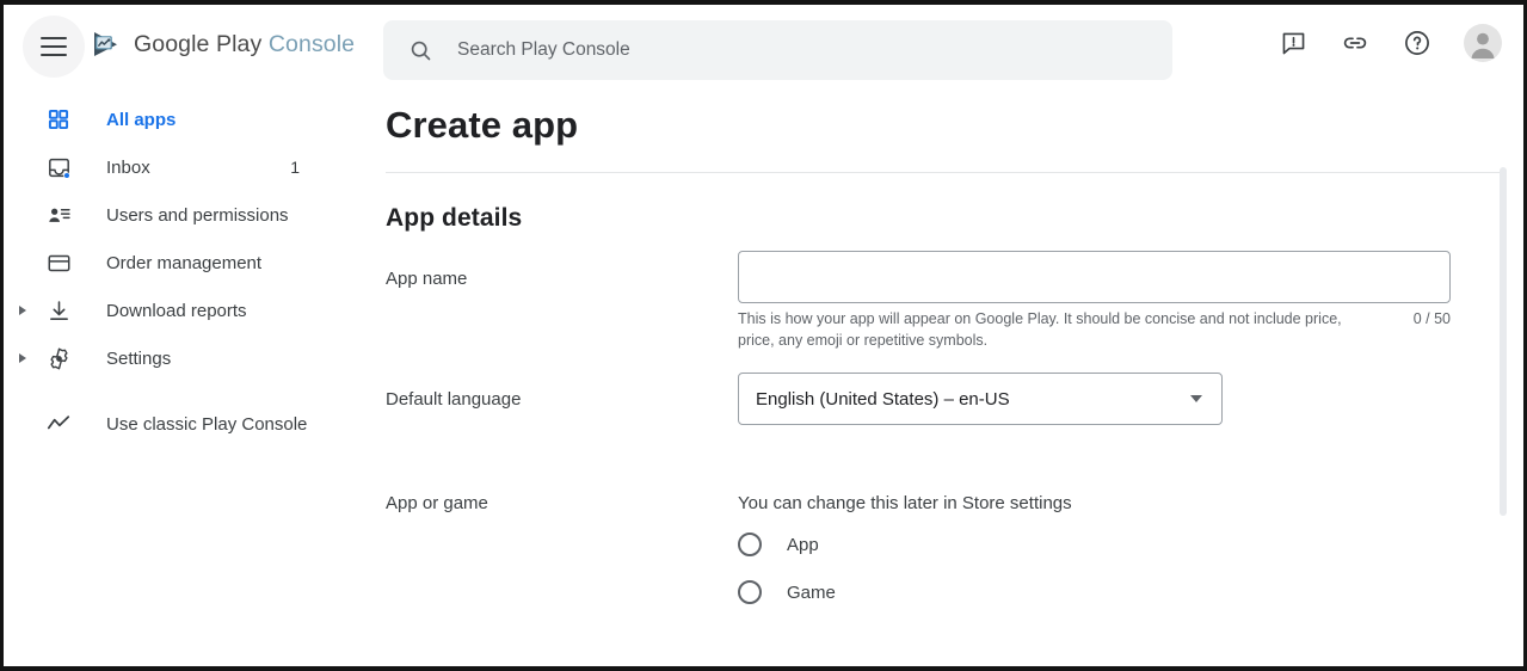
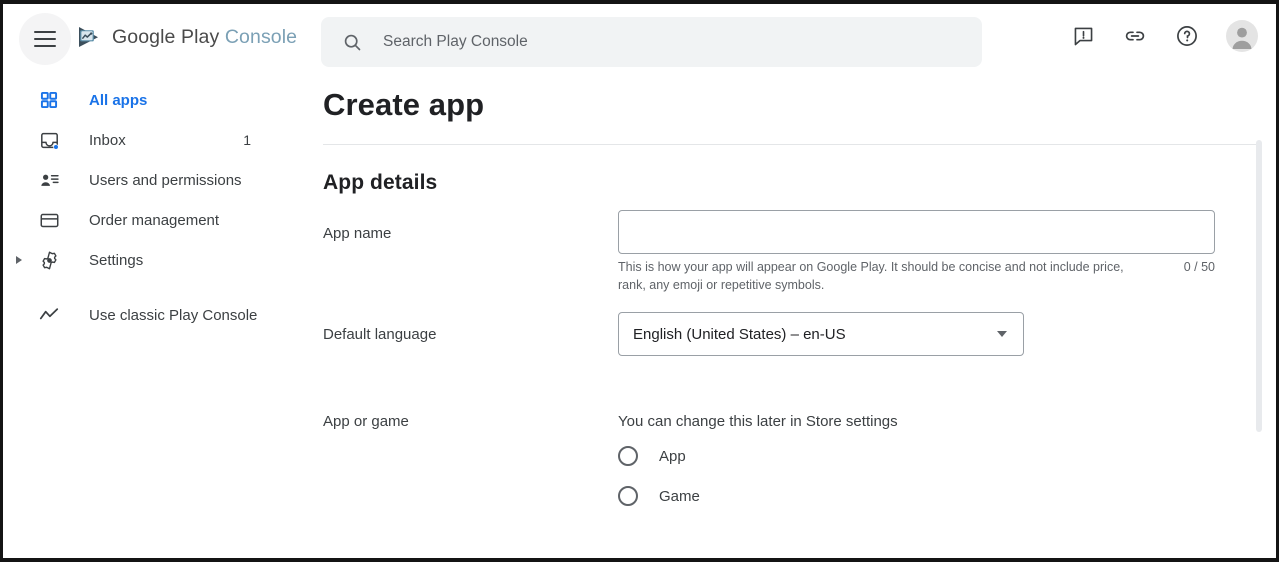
  Google Play Console
  Search Play Console
  All apps
  Inbox
  1
  Users and permissions
  Order management
- Download reports
  Settings
  Use classic Play Console
  Create app
  App details
  App name
- This is how your app will appear on Google Play. It should be concise and not include price, price, any emoji or repetitive symbols.
+ This is how your app will appear on Google Play. It should be concise and not include price, rank, any emoji or repetitive symbols.
  0 / 50
  Default language
  English (United States) – en-US
  App or game
  You can change this later in Store settings
  App
  Game
